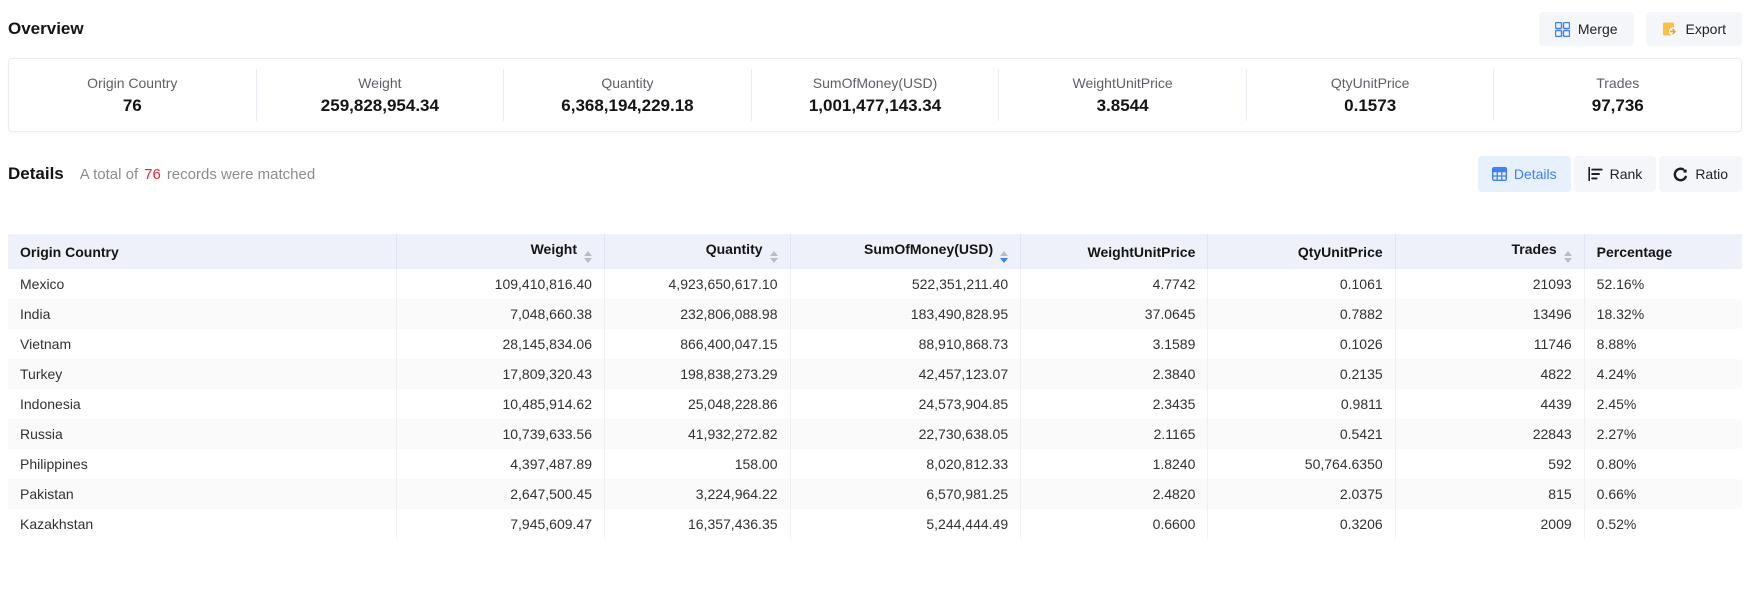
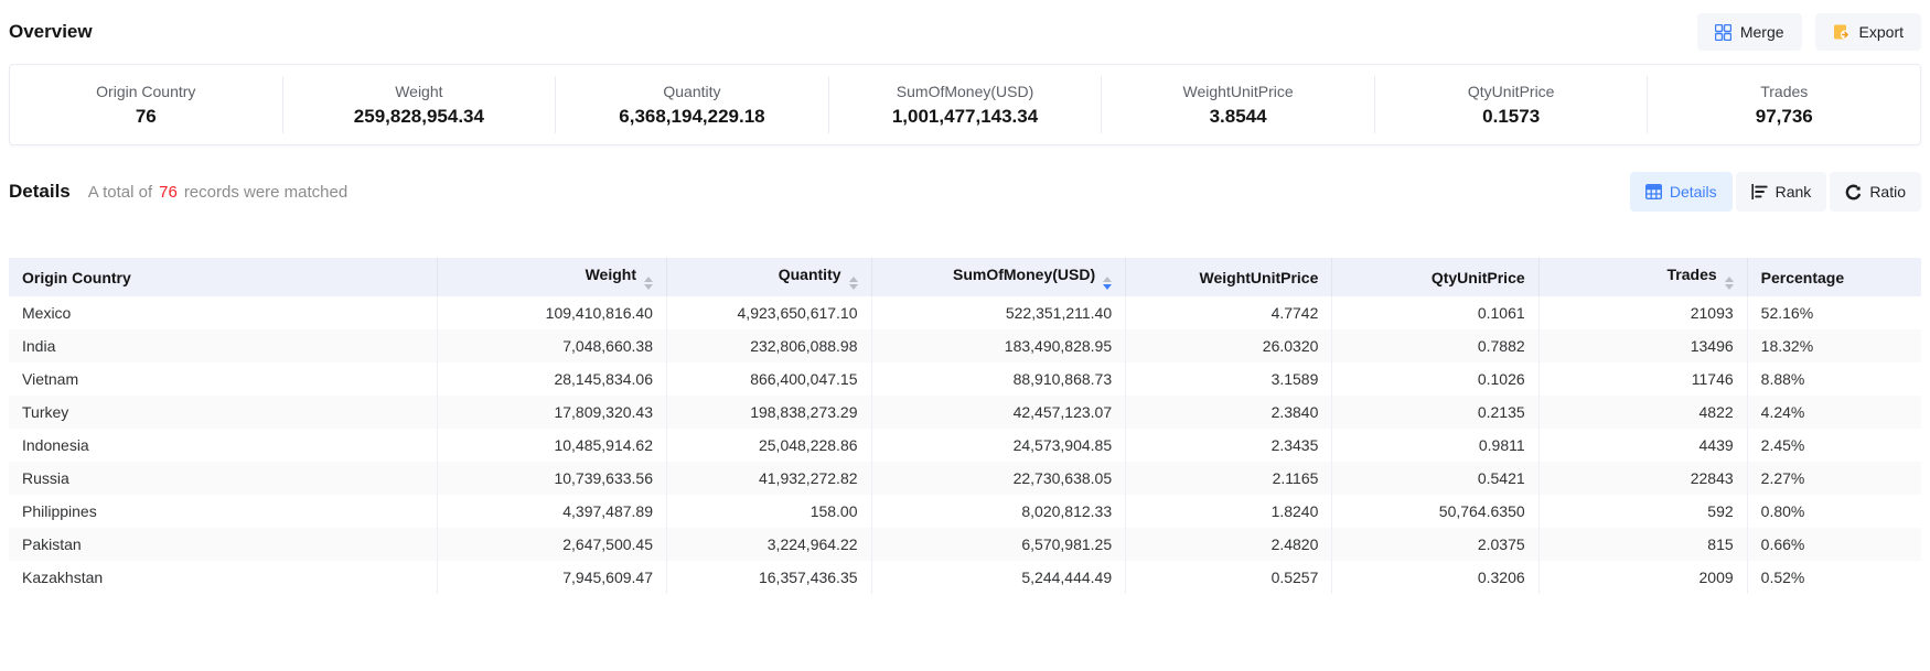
  Overview
  Merge
  Export
  Origin Country
  76
  Weight
  259,828,954.34
  Quantity
  6,368,194,229.18
  SumOfMoney(USD)
  1,001,477,143.34
  WeightUnitPrice
  3.8544
  QtyUnitPrice
  0.1573
  Trades
  97,736
  Details
  A total of 76 records were matched
  Details
  Rank
  Ratio
  Origin Country	Weight	Quantity	SumOfMoney(USD)	WeightUnitPrice	QtyUnitPrice	Trades	Percentage
  Mexico	109,410,816.40	4,923,650,617.10	522,351,211.40	4.7742	0.1061	21093	52.16%
- India	7,048,660.38	232,806,088.98	183,490,828.95	37.0645	0.7882	13496	18.32%
+ India	7,048,660.38	232,806,088.98	183,490,828.95	26.0320	0.7882	13496	18.32%
  Vietnam	28,145,834.06	866,400,047.15	88,910,868.73	3.1589	0.1026	11746	8.88%
  Turkey	17,809,320.43	198,838,273.29	42,457,123.07	2.3840	0.2135	4822	4.24%
  Indonesia	10,485,914.62	25,048,228.86	24,573,904.85	2.3435	0.9811	4439	2.45%
  Russia	10,739,633.56	41,932,272.82	22,730,638.05	2.1165	0.5421	22843	2.27%
  Philippines	4,397,487.89	158.00	8,020,812.33	1.8240	50,764.6350	592	0.80%
  Pakistan	2,647,500.45	3,224,964.22	6,570,981.25	2.4820	2.0375	815	0.66%
- Kazakhstan	7,945,609.47	16,357,436.35	5,244,444.49	0.6600	0.3206	2009	0.52%
+ Kazakhstan	7,945,609.47	16,357,436.35	5,244,444.49	0.5257	0.3206	2009	0.52%
